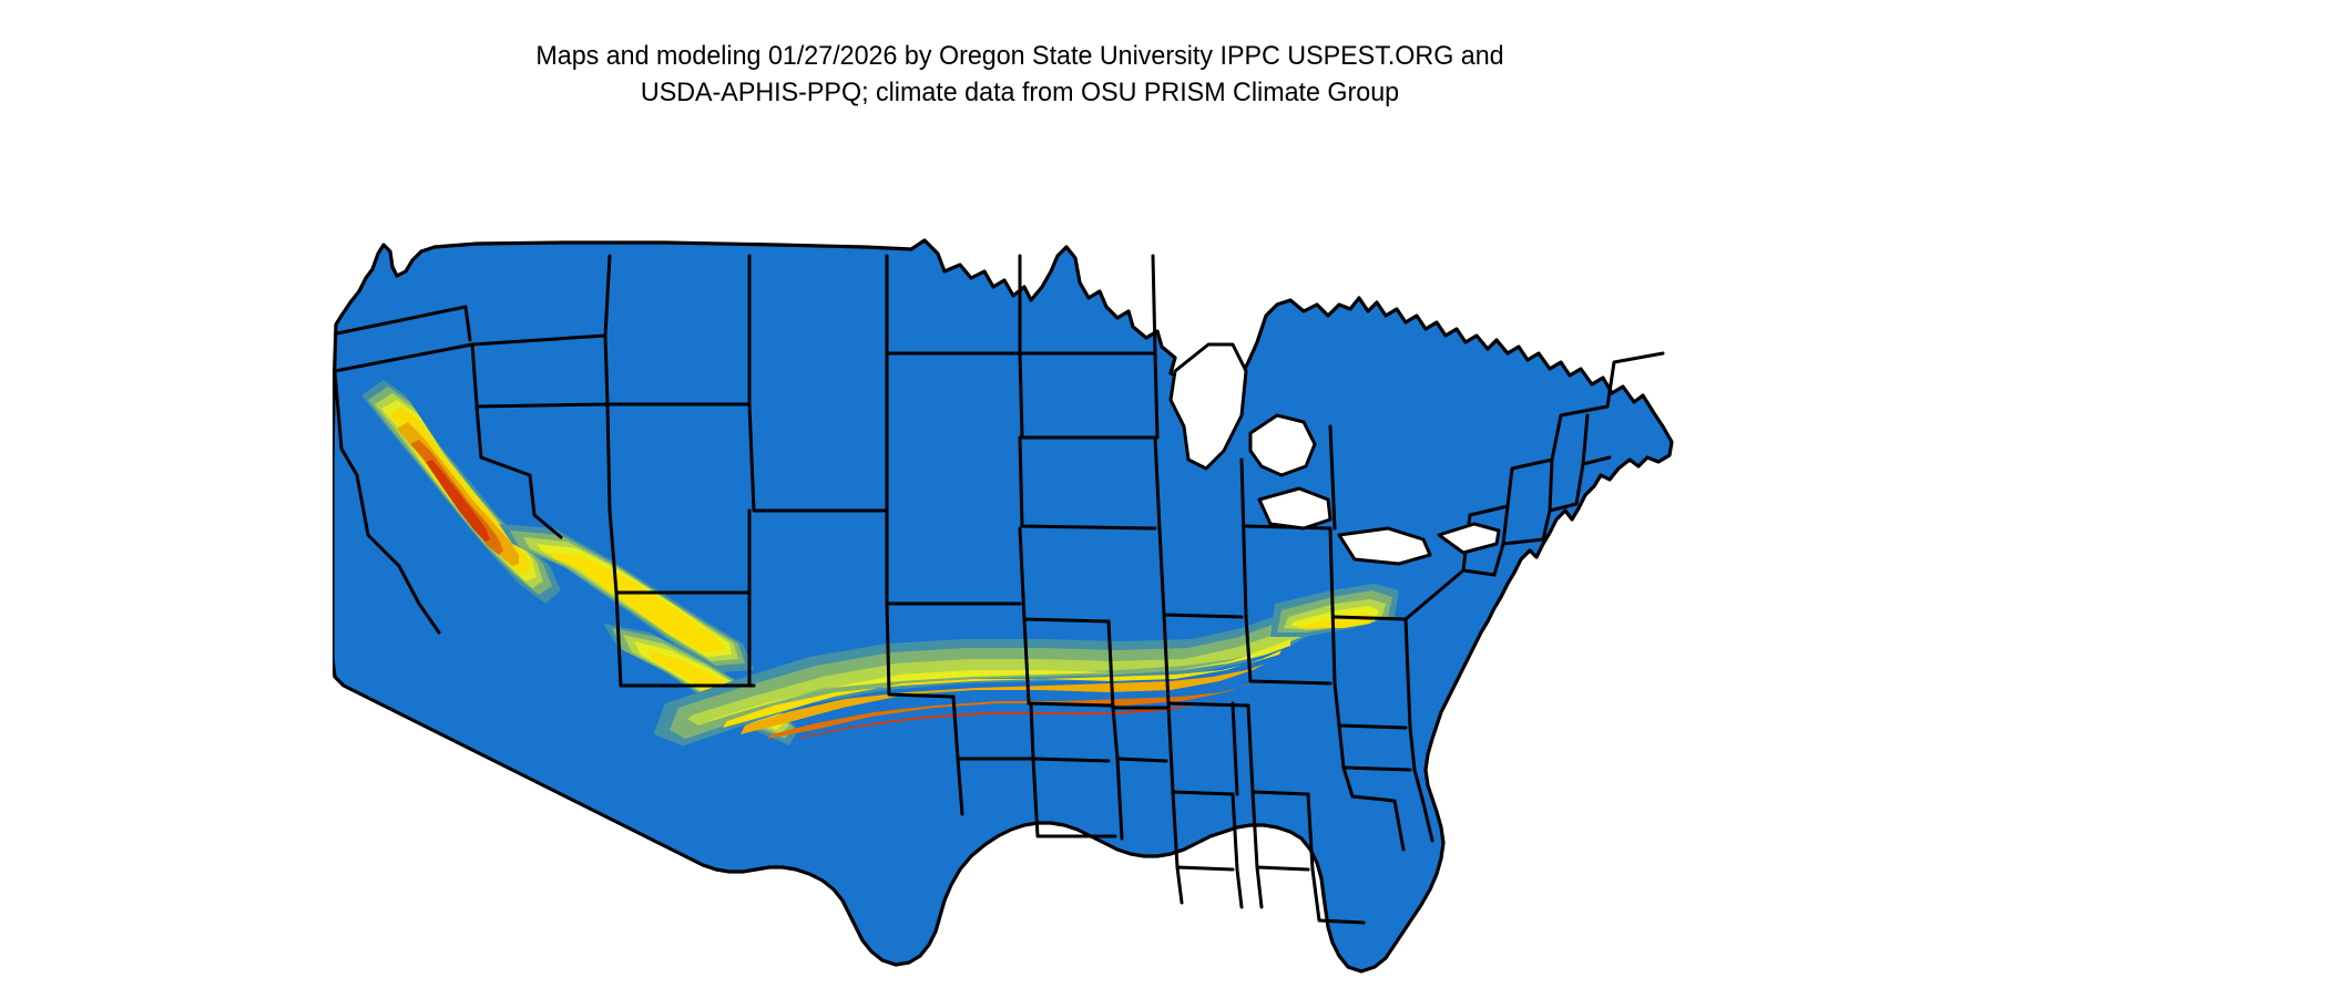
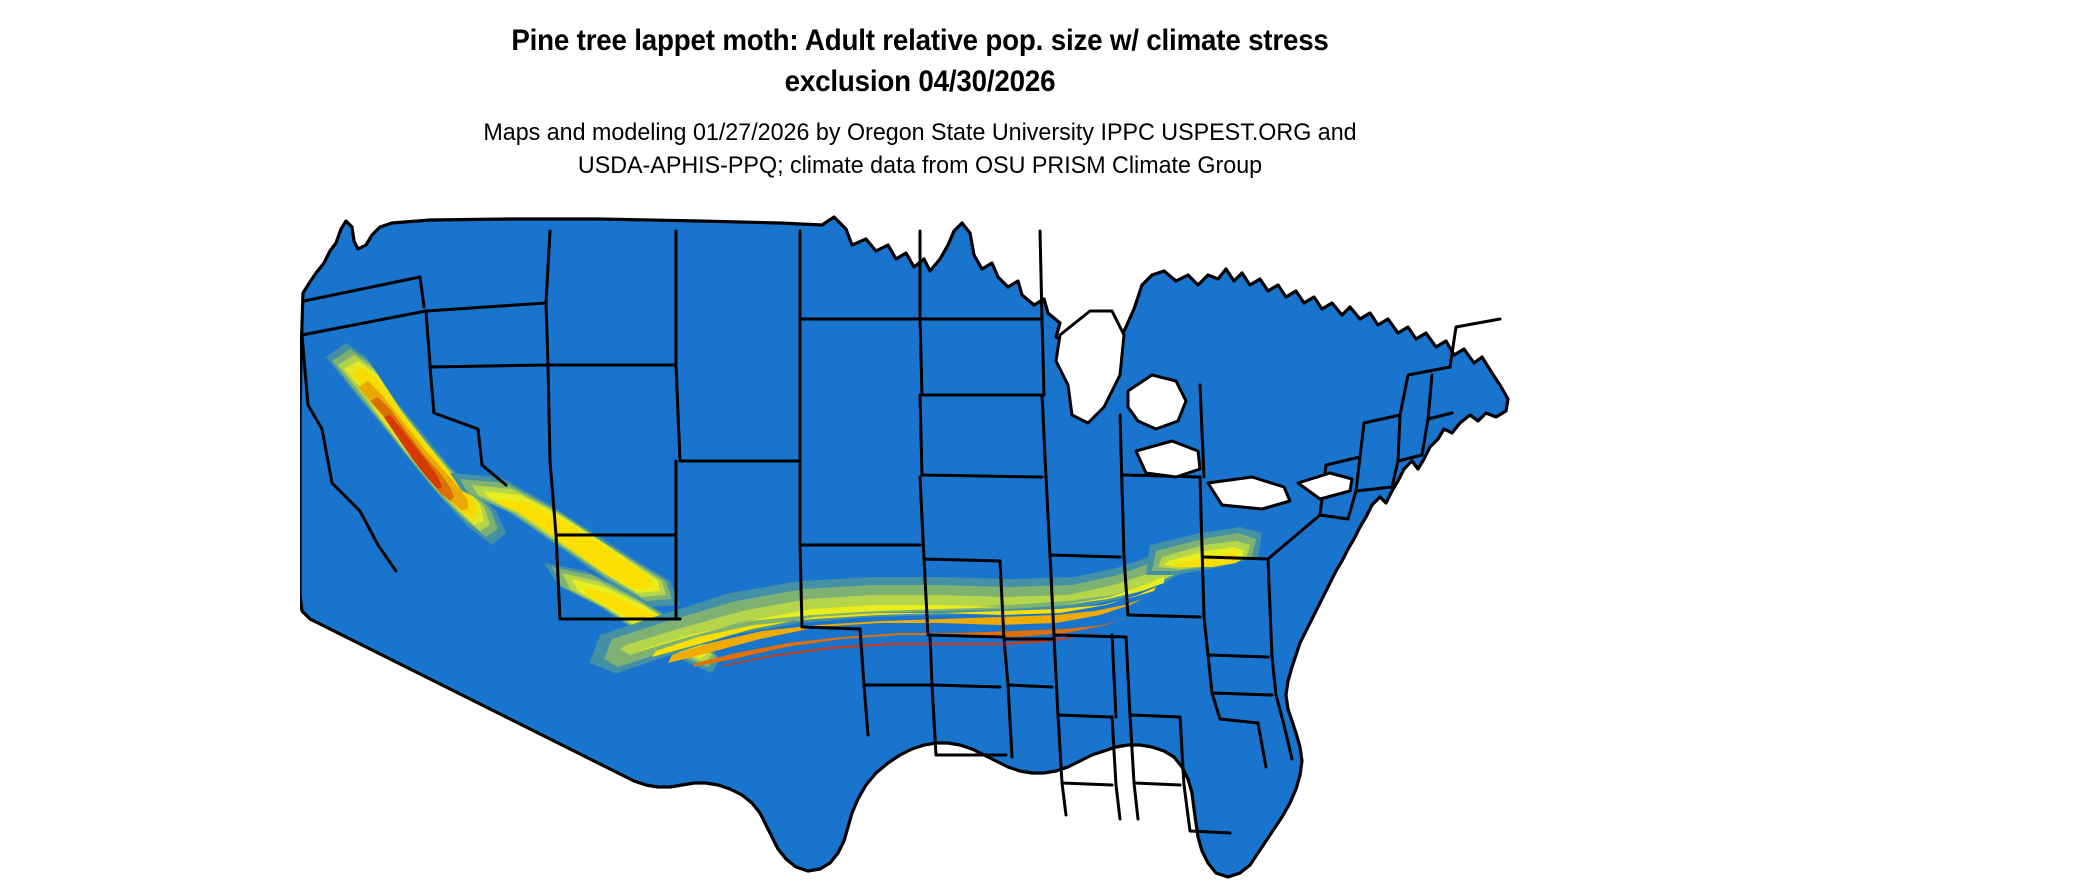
+ Pine tree lappet moth: Adult relative pop. size w/ climate stress
+ exclusion 04/30/2026
  Maps and modeling 01/27/2026 by Oregon State University IPPC USPEST.ORG and
  USDA-APHIS-PPQ; climate data from OSU PRISM Climate Group
